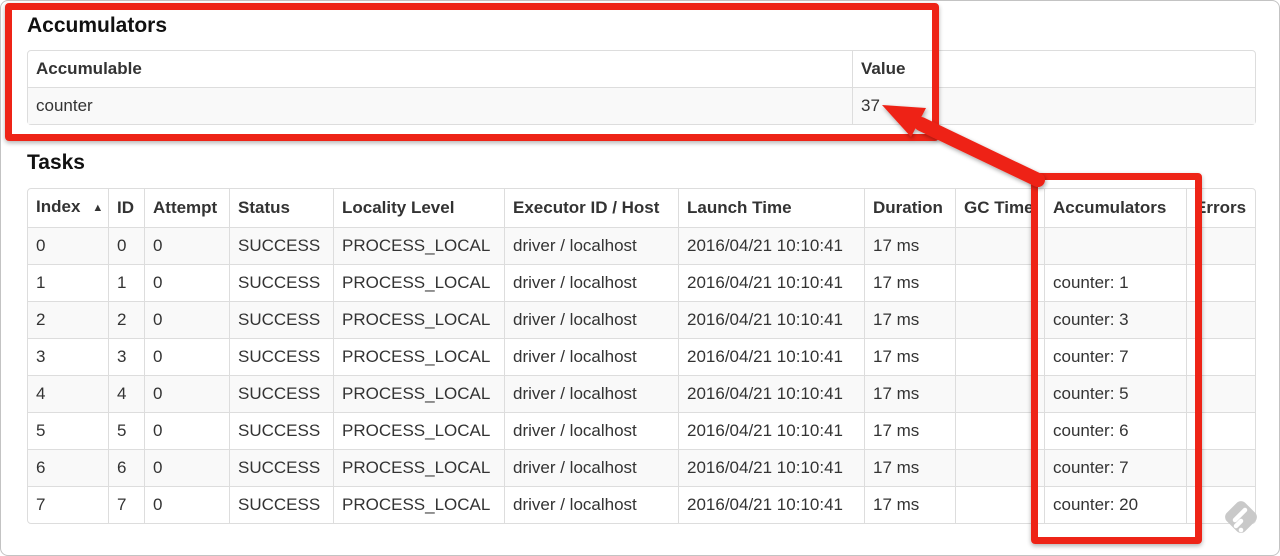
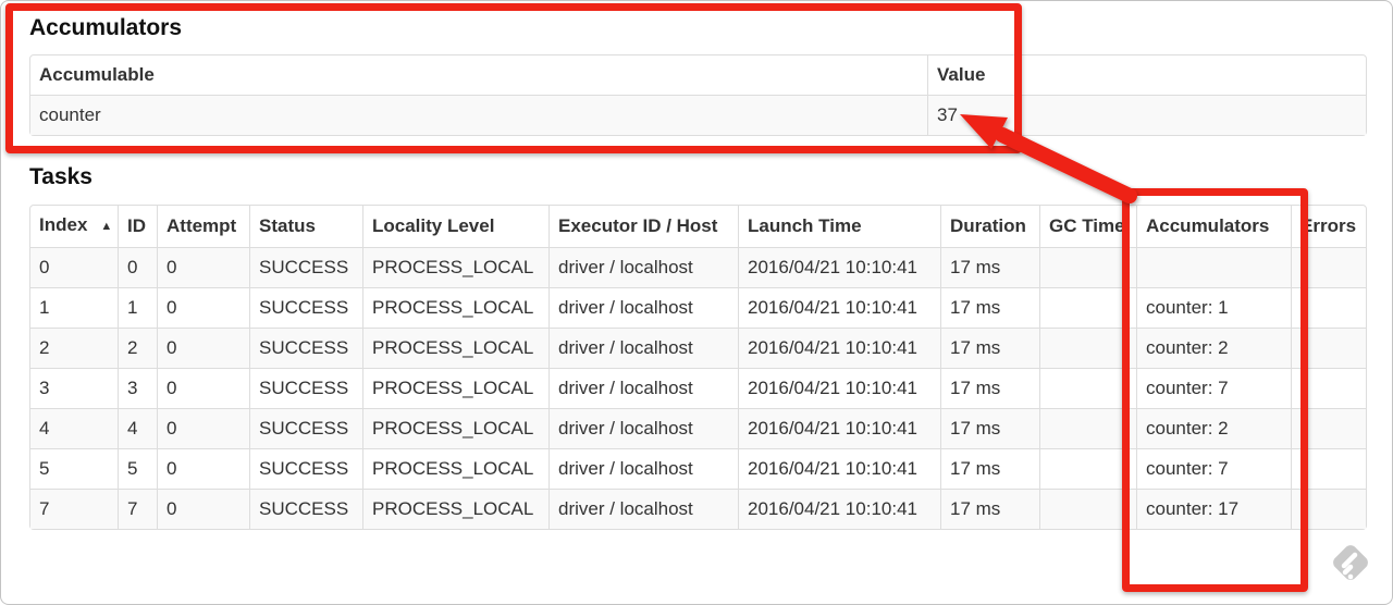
  Accumulators
  Accumulable	Value
  counter	37
  Tasks
  Index ▲	ID	Attempt	Status	Locality Level	Executor ID / Host	Launch Time	Duration	GC Time	Accumulators	Errors
  0	0	0	SUCCESS	PROCESS_LOCAL	driver / localhost	2016/04/21 10:10:41	17 ms
  1	1	0	SUCCESS	PROCESS_LOCAL	driver / localhost	2016/04/21 10:10:41	17 ms		counter: 1
- 2	2	0	SUCCESS	PROCESS_LOCAL	driver / localhost	2016/04/21 10:10:41	17 ms		counter: 3
+ 2	2	0	SUCCESS	PROCESS_LOCAL	driver / localhost	2016/04/21 10:10:41	17 ms		counter: 2
  3	3	0	SUCCESS	PROCESS_LOCAL	driver / localhost	2016/04/21 10:10:41	17 ms		counter: 7
- 4	4	0	SUCCESS	PROCESS_LOCAL	driver / localhost	2016/04/21 10:10:41	17 ms		counter: 5
+ 4	4	0	SUCCESS	PROCESS_LOCAL	driver / localhost	2016/04/21 10:10:41	17 ms		counter: 2
- 5	5	0	SUCCESS	PROCESS_LOCAL	driver / localhost	2016/04/21 10:10:41	17 ms		counter: 6
+ 5	5	0	SUCCESS	PROCESS_LOCAL	driver / localhost	2016/04/21 10:10:41	17 ms		counter: 7
- 6	6	0	SUCCESS	PROCESS_LOCAL	driver / localhost	2016/04/21 10:10:41	17 ms		counter: 7
- 7	7	0	SUCCESS	PROCESS_LOCAL	driver / localhost	2016/04/21 10:10:41	17 ms		counter: 20
+ 7	7	0	SUCCESS	PROCESS_LOCAL	driver / localhost	2016/04/21 10:10:41	17 ms		counter: 17
